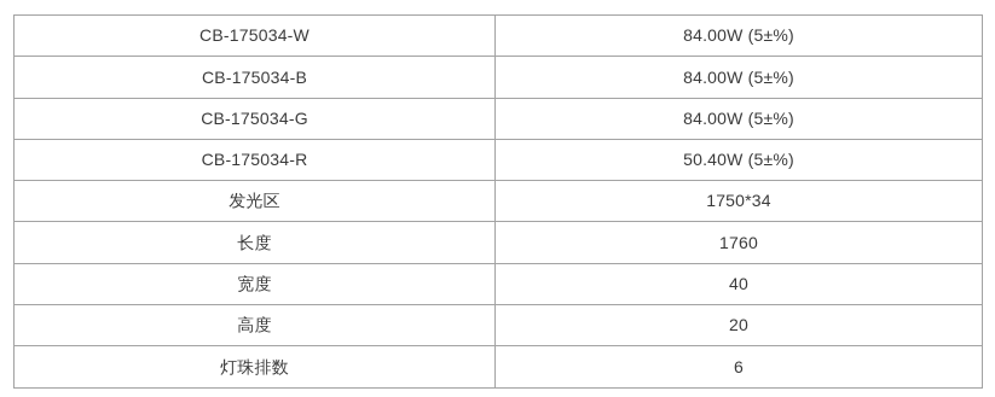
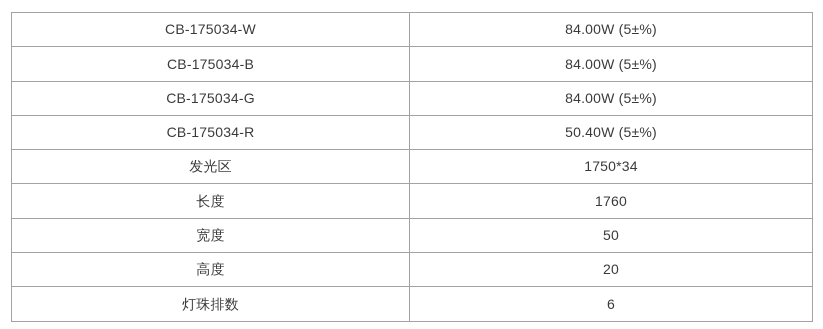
  CB-175034-W	84.00W (5±%)
  CB-175034-B	84.00W (5±%)
  CB-175034-G	84.00W (5±%)
  CB-175034-R	50.40W (5±%)
  发光区	1750*34
  长度	1760
- 宽度	40
+ 宽度	50
  高度	20
  灯珠排数	6
